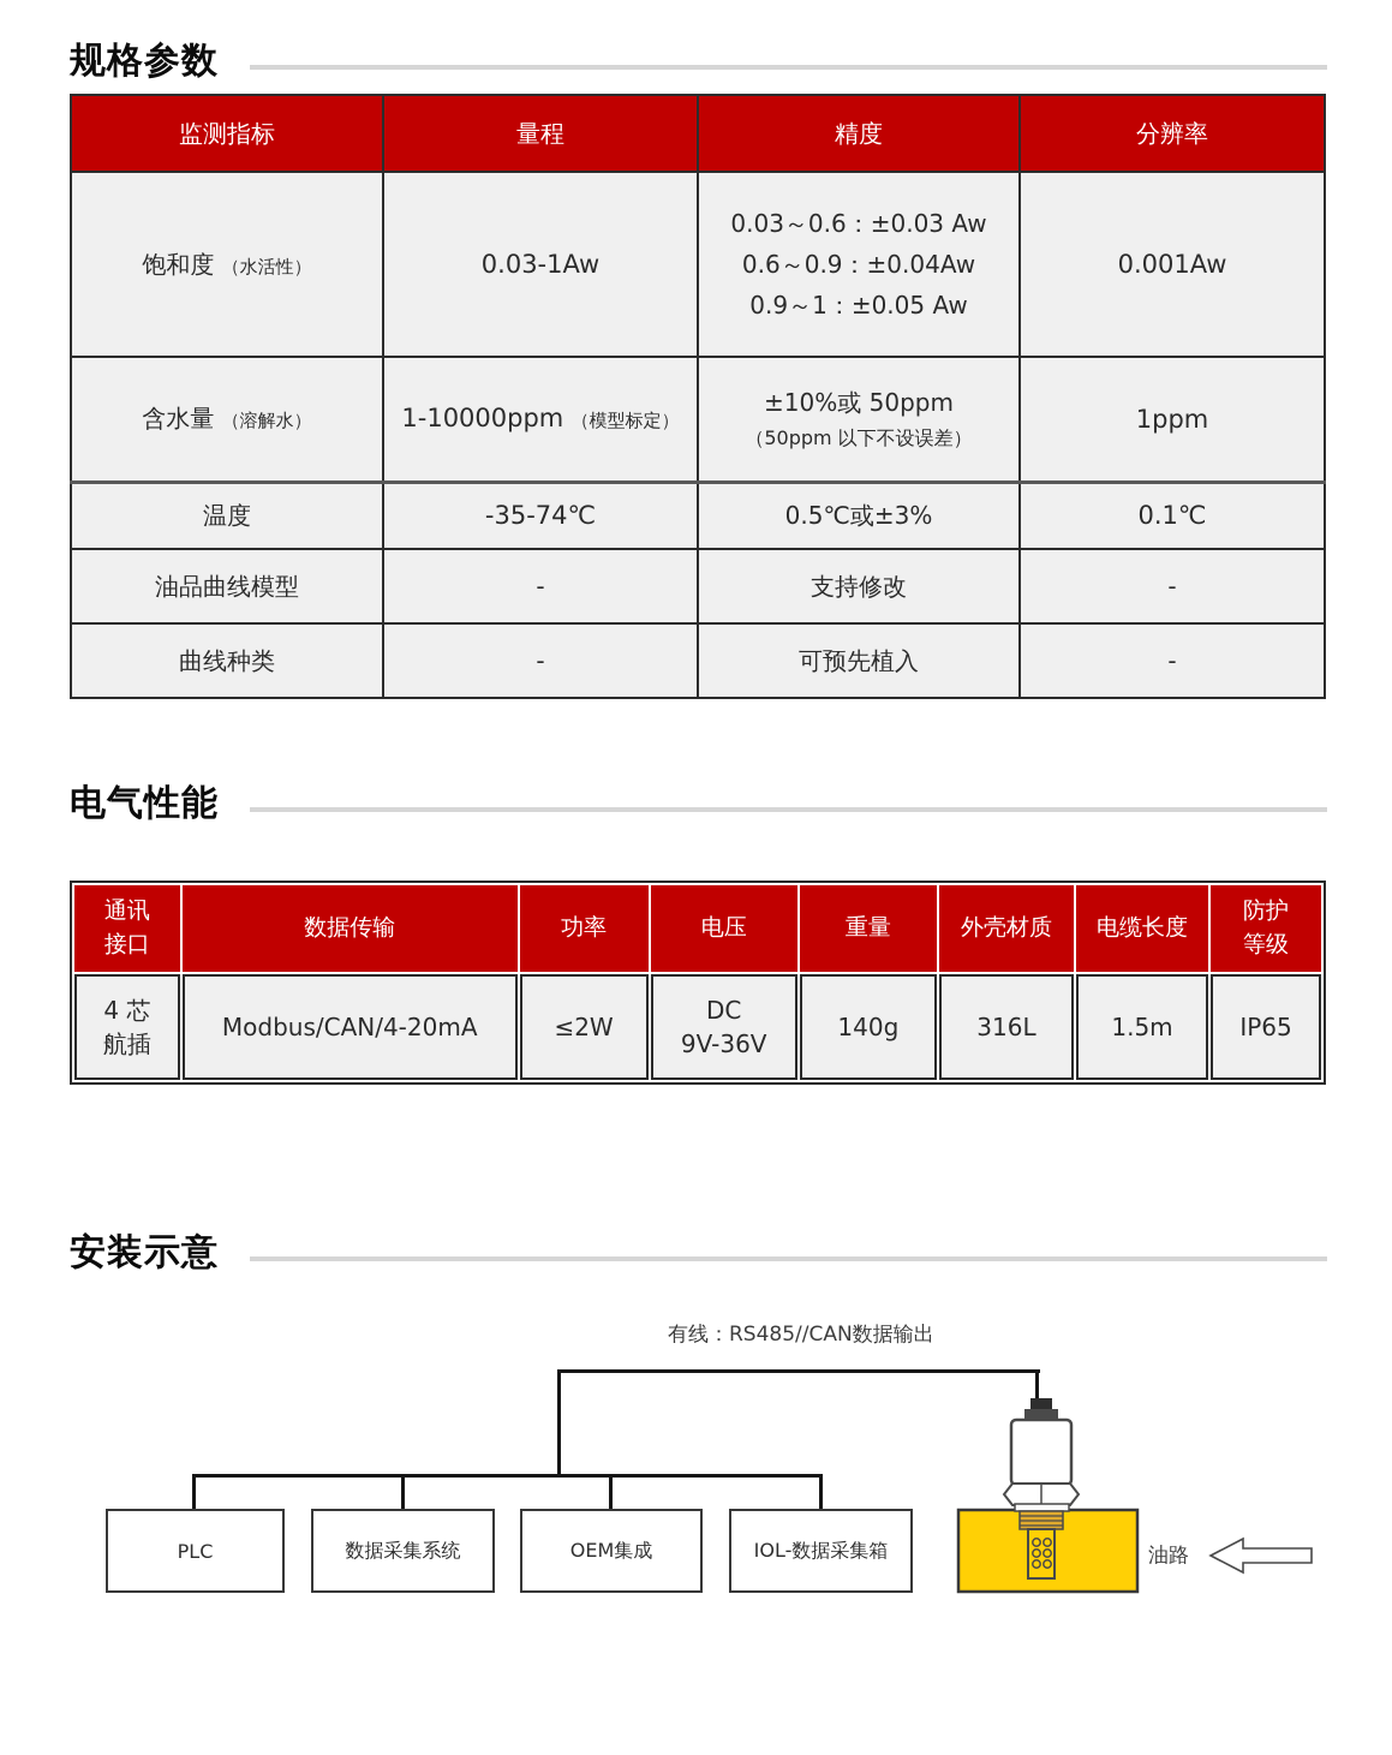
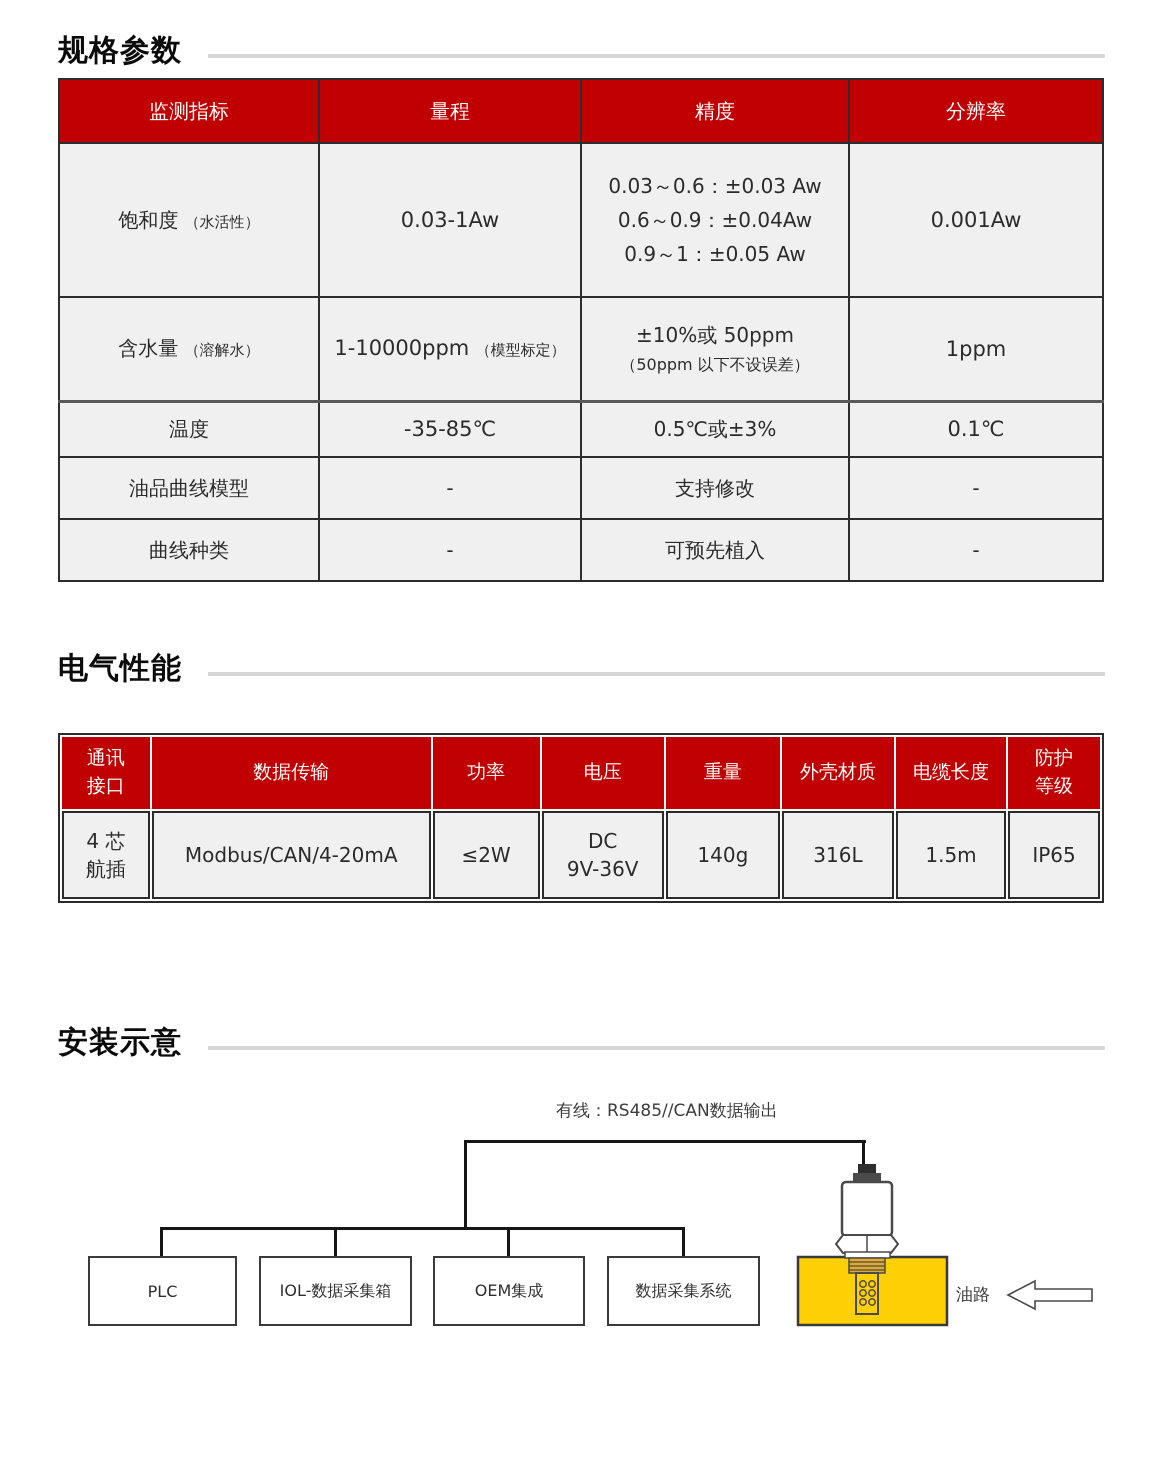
  规格参数
  监测指标	量程	精度	分辨率
  饱和度 （水活性）	0.03-1Aw	0.03～0.6：±0.03 Aw 0.6～0.9：±0.04Aw 0.9～1：±0.05 Aw	0.001Aw
  含水量 （溶解水）	1-10000ppm （模型标定）	±10%或 50ppm （50ppm 以下不设误差）	1ppm
- 温度	-35-74℃	0.5℃或±3%	0.1℃
+ 温度	-35-85℃	0.5℃或±3%	0.1℃
  油品曲线模型	-	支持修改	-
  曲线种类	-	可预先植入	-
  电气性能
  通讯 接口	数据传输	功率	电压	重量	外壳材质	电缆长度	防护 等级
  4 芯 航插	Modbus/CAN/4-20mA	≤2W	DC 9V-36V	140g	316L	1.5m	IP65
  安装示意
  有线：RS485//CAN数据输出
  PLC
- 数据采集系统
+ IOL-数据采集箱
  OEM集成
- IOL-数据采集箱
+ 数据采集系统
  油路
